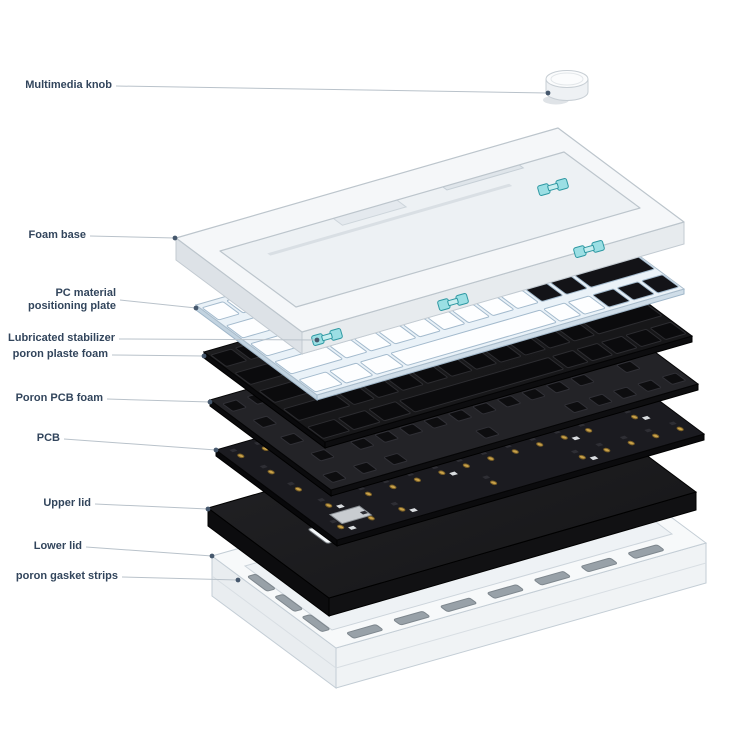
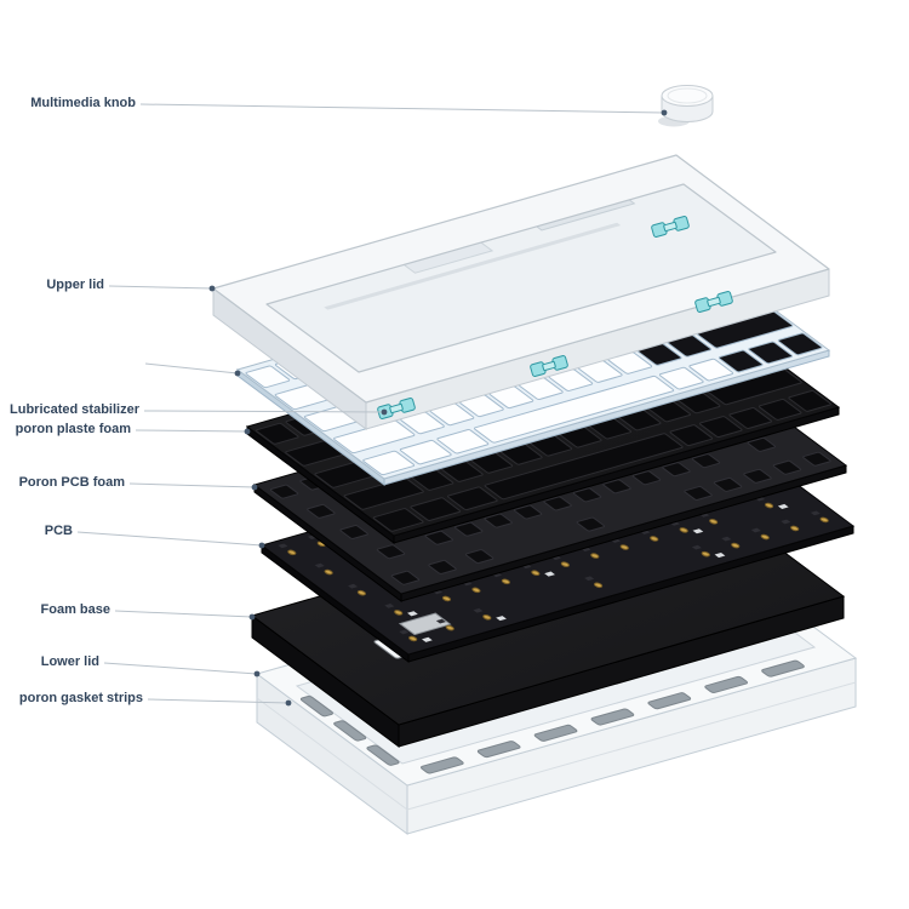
  Multimedia knob
- Foam base
+ Upper lid
- PC material positioning plate
  Lubricated stabilizer
  poron plaste foam
  Poron PCB foam
  PCB
- Upper lid
+ Foam base
  Lower lid
  poron gasket strips
